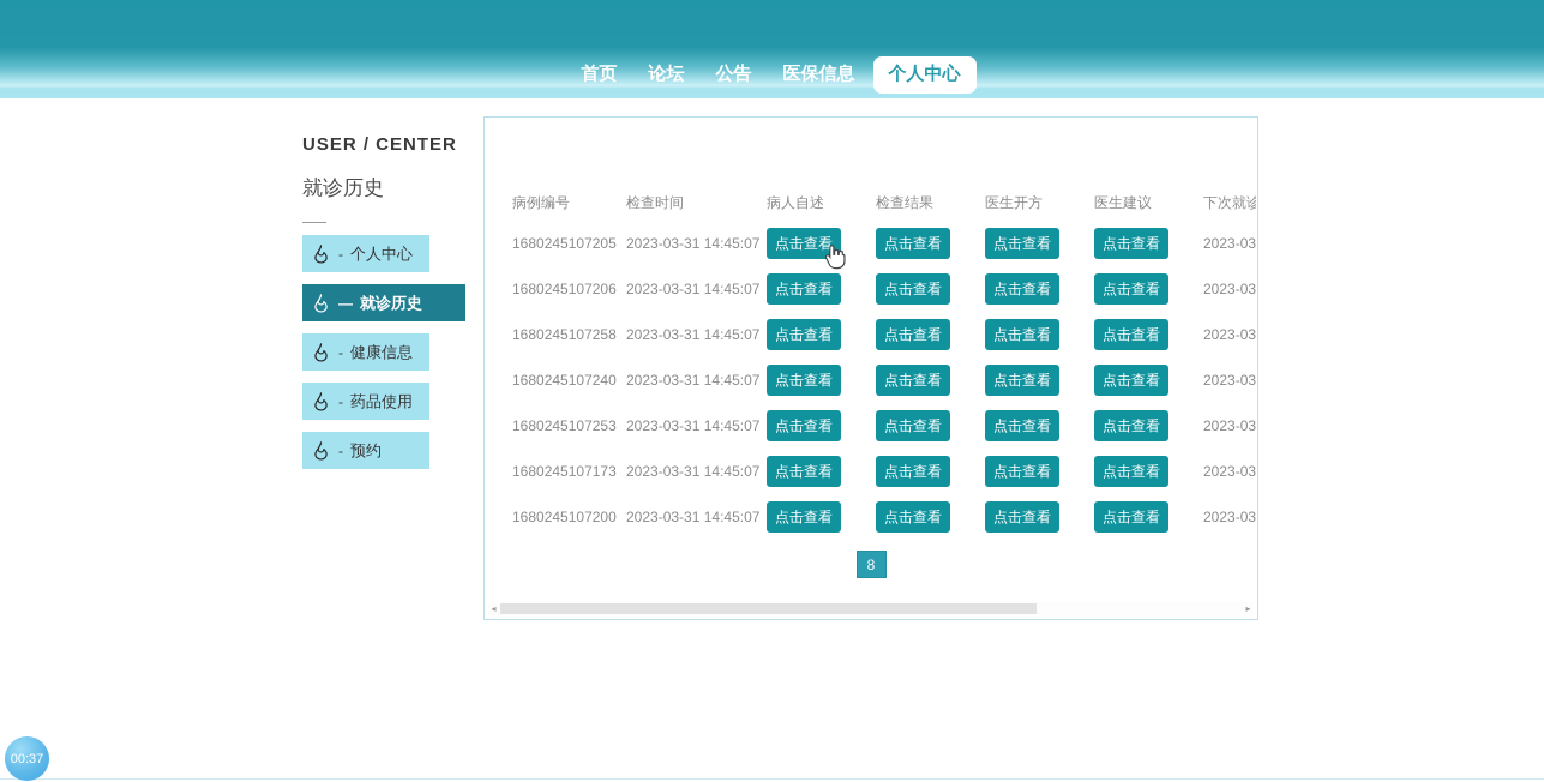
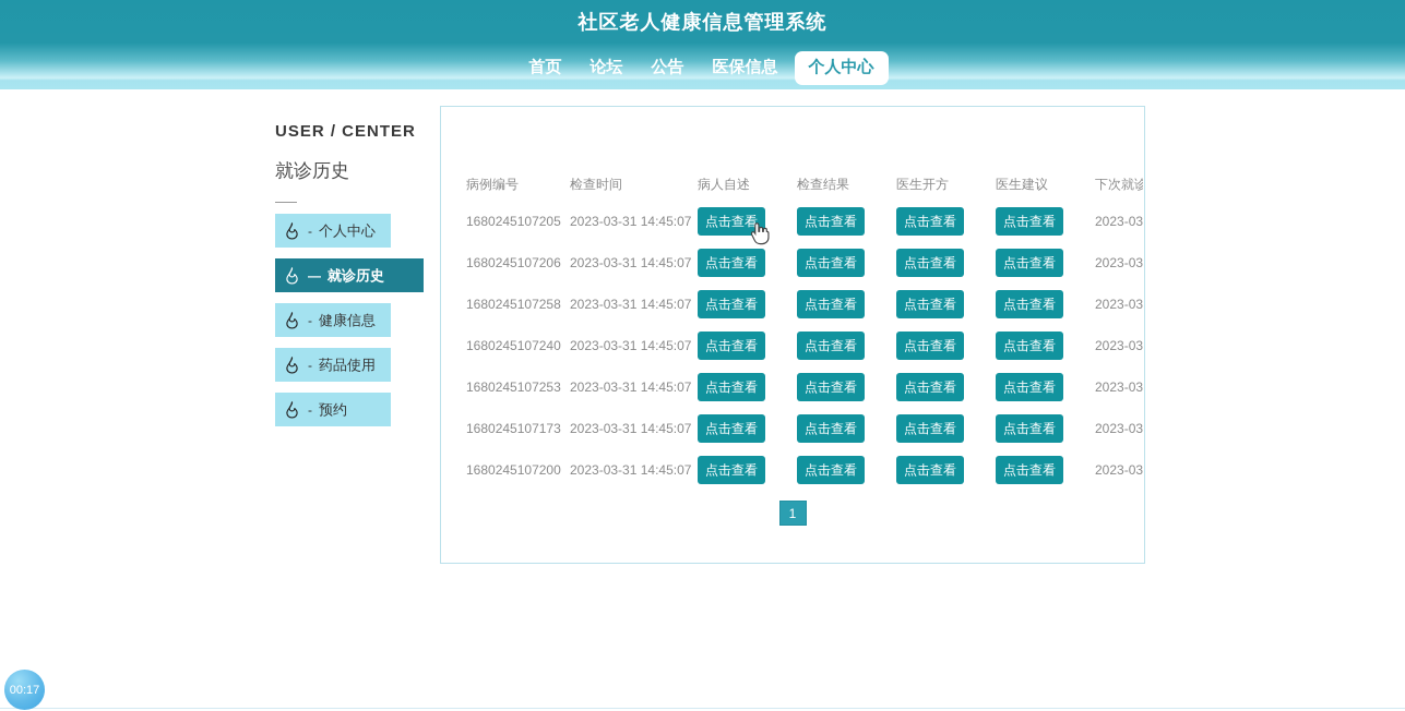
+ 社区老人健康信息管理系统
  首页
  论坛
  公告
  医保信息
  个人中心
  USER / CENTER
  就诊历史
  -
  个人中心
  —
  就诊历史
  -
  健康信息
  -
  药品使用
  -
  预约
  病例编号
  检查时间
  病人自述
  检查结果
  医生开方
  医生建议
  下次就诊
  1680245107205
  2023-03-31 14:45:07
  点击查看
  点击查看
  点击查看
  点击查看
  2023-03
  1680245107206
  2023-03-31 14:45:07
  点击查看
  点击查看
  点击查看
  点击查看
  2023-03
  1680245107258
  2023-03-31 14:45:07
  点击查看
  点击查看
  点击查看
  点击查看
  2023-03
  1680245107240
  2023-03-31 14:45:07
  点击查看
  点击查看
  点击查看
  点击查看
  2023-03
  1680245107253
  2023-03-31 14:45:07
  点击查看
  点击查看
  点击查看
  点击查看
  2023-03
  1680245107173
  2023-03-31 14:45:07
  点击查看
  点击查看
  点击查看
  点击查看
  2023-03
  1680245107200
  2023-03-31 14:45:07
  点击查看
  点击查看
  点击查看
  点击查看
  2023-03
- 8
+ 1
- ◂
- ▸
- 00:37
+ 00:17
